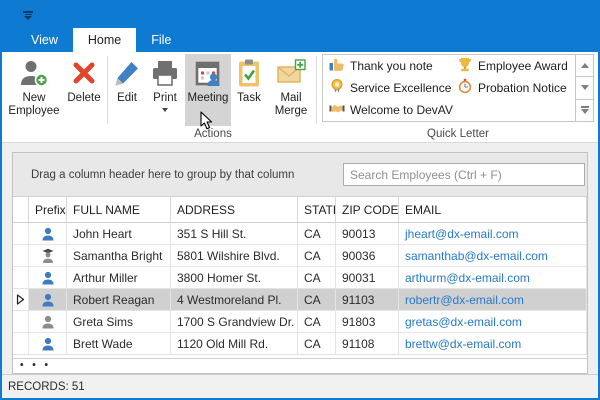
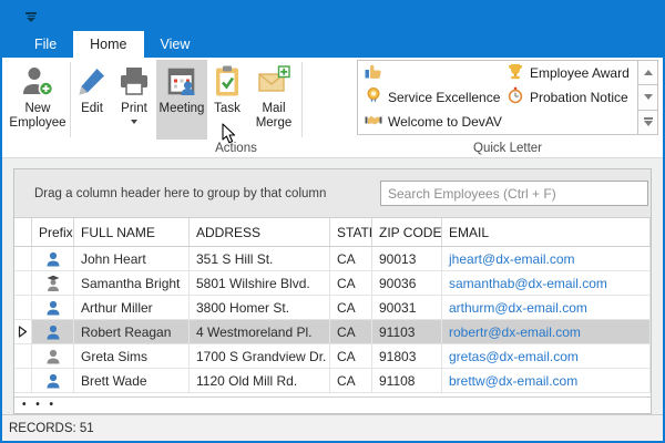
- View
+ File
  Home
- File
+ View
  New Employee
- Delete
  Edit
  Print
  Meeting
  Task
  Mail Merge
- Thank you note
  Employee Award
  Service Excellence
  Probation Notice
  Welcome to DevAV
  Actions
  Quick Letter
  Drag a column header here to group by that column
  Search Employees (Ctrl + F)
  Prefix
  FULL NAME
  ADDRESS
  STAT
  ZIP CODE
  EMAIL
  John Heart
  351 S Hill St.
  CA
  90013
  jheart@dx-email.com
  Samantha Bright
  5801 Wilshire Blvd.
  CA
  90036
  samanthab@dx-email.com
  Arthur Miller
  3800 Homer St.
  CA
  90031
  arthurm@dx-email.com
  Robert Reagan
  4 Westmoreland Pl.
  CA
  91103
  robertr@dx-email.com
  Greta Sims
  1700 S Grandview Dr.
  CA
  91803
  gretas@dx-email.com
  Brett Wade
  1120 Old Mill Rd.
  CA
  91108
  brettw@dx-email.com
  • • •
  RECORDS: 51
